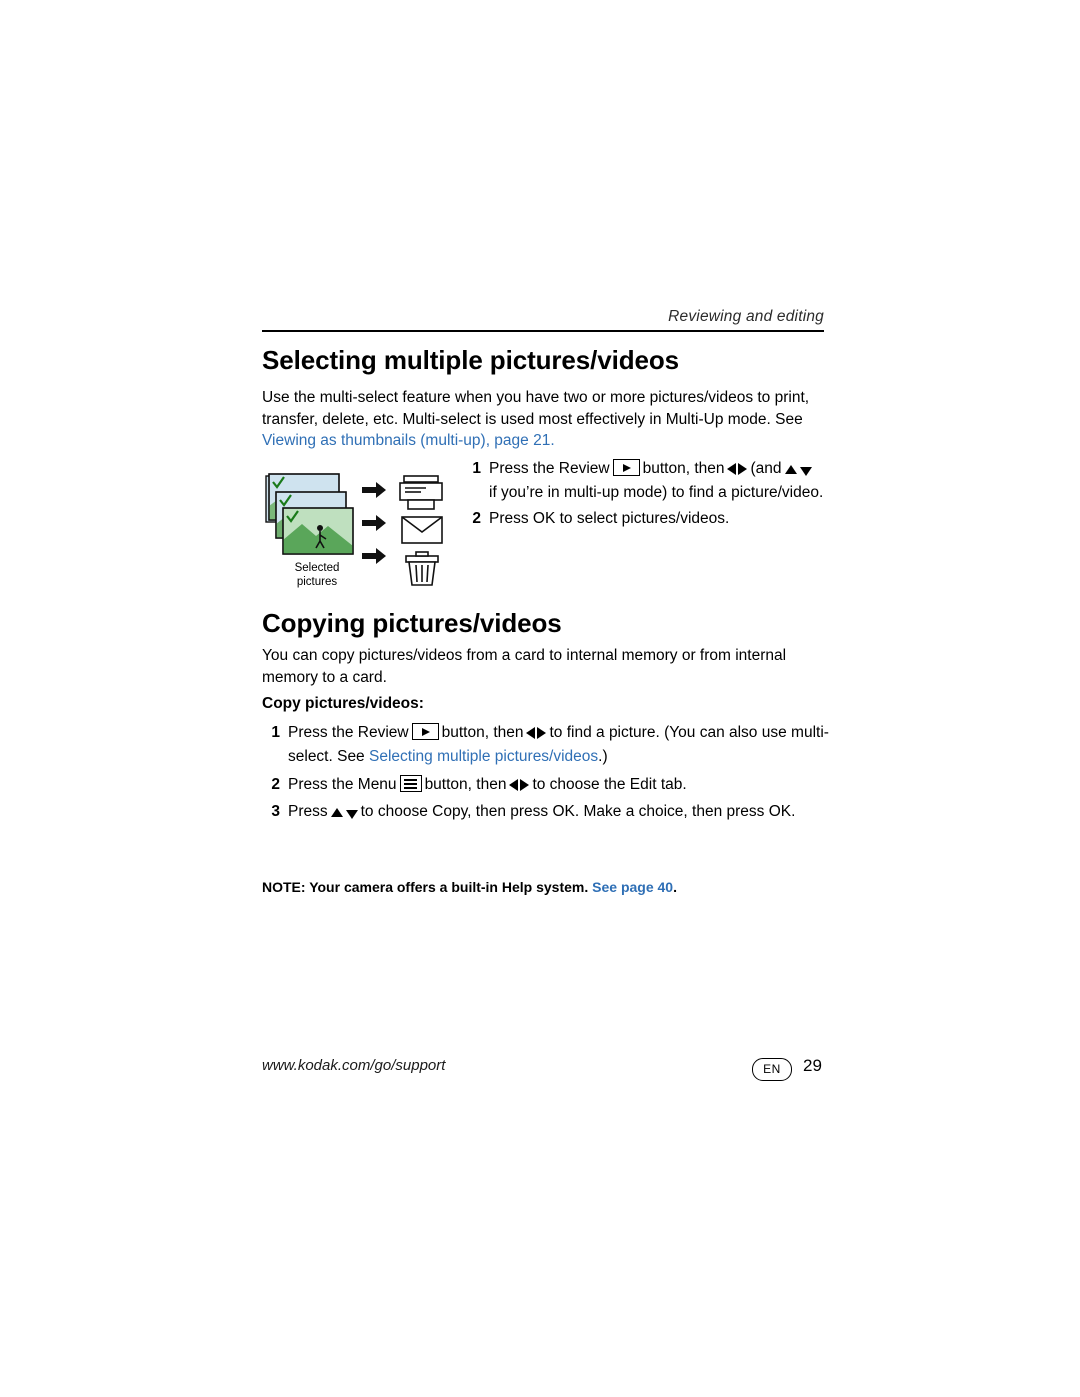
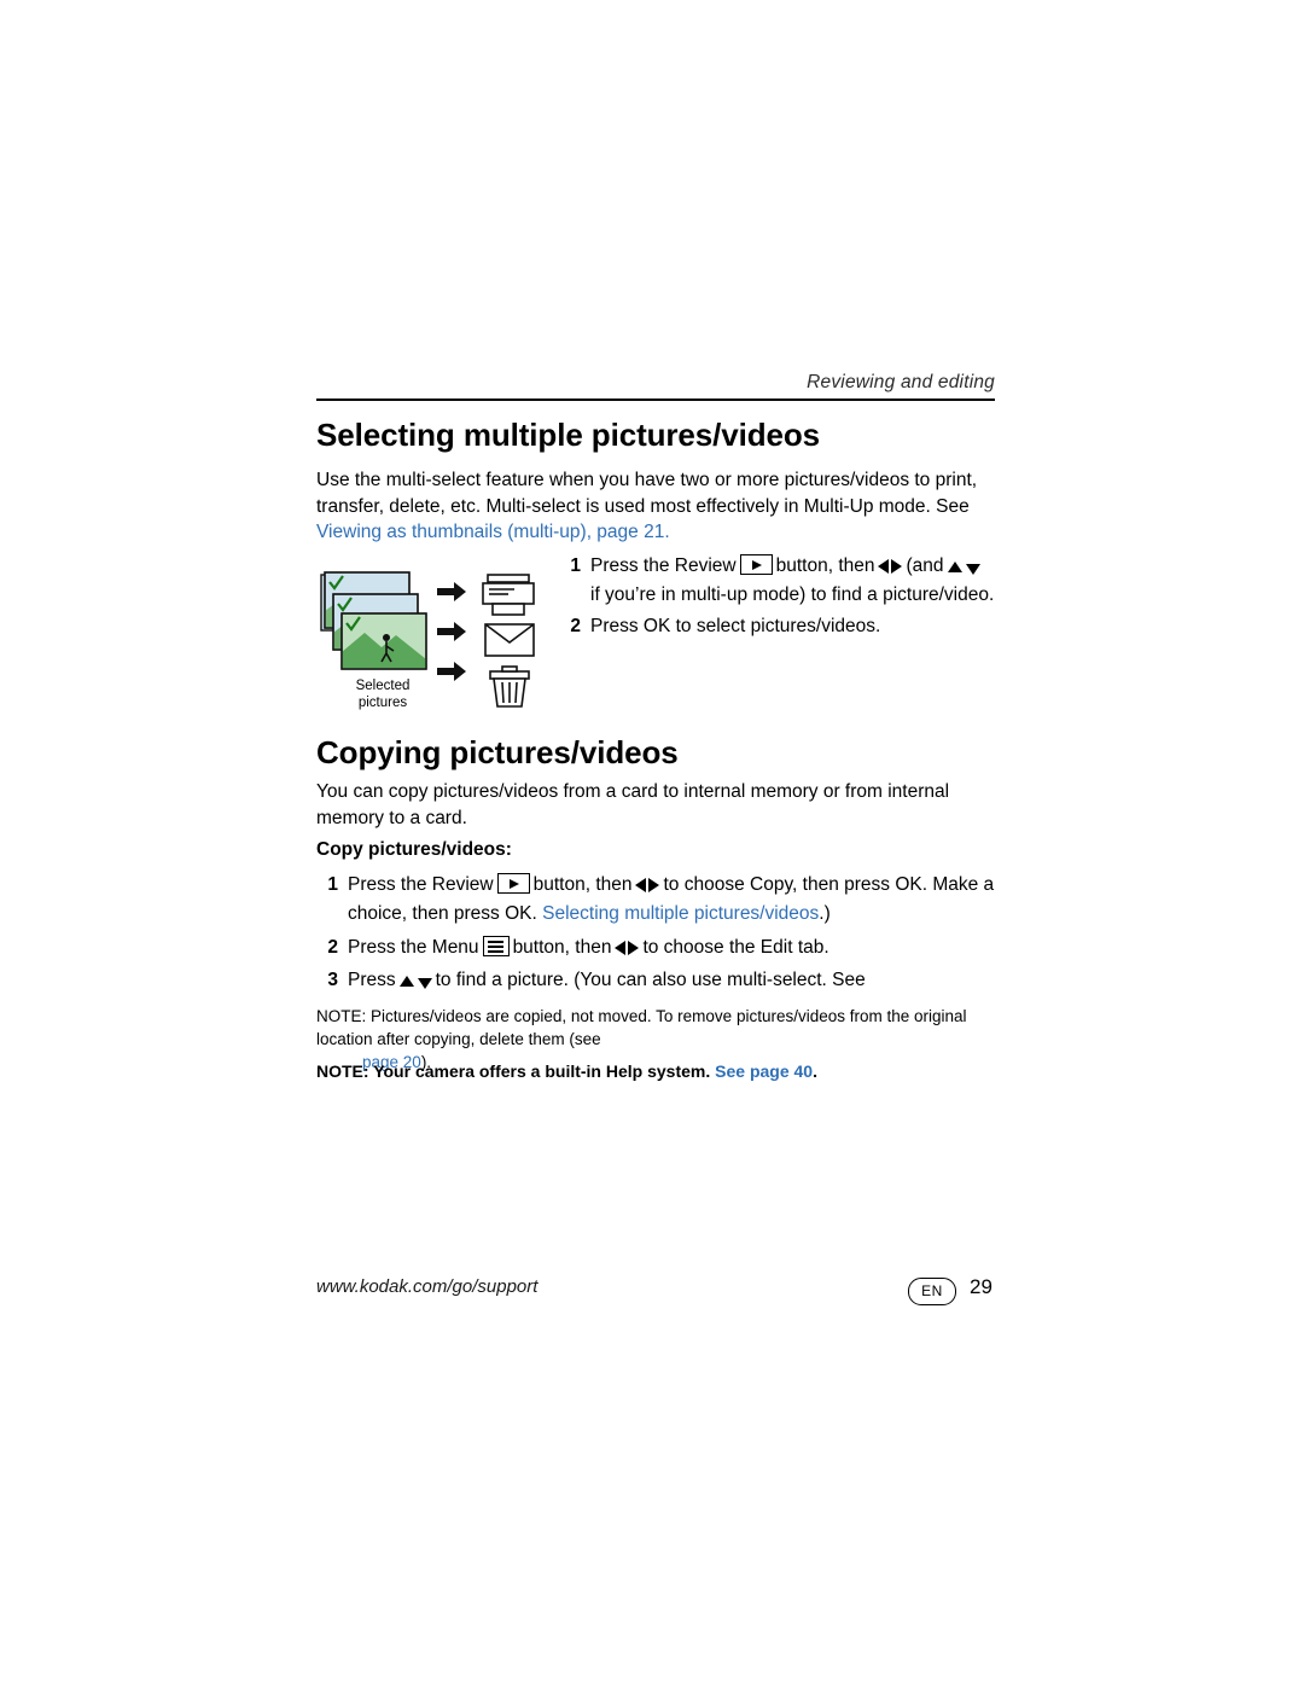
  Reviewing and editing
  Selecting multiple pictures/videos
  Use the multi-select feature when you have two or more pictures/videos to print, transfer, delete, etc. Multi-select is used most effectively in Multi-Up mode. See
  Viewing as thumbnails (multi-up), page 21.
  Selected pictures
  1
  Press the Review button, then (and
  if you’re in multi-up mode) to find a picture/video.
  2
  Press OK to select pictures/videos.
  Copying pictures/videos
  You can copy pictures/videos from a card to internal memory or from internal memory to a card.
  Copy pictures/videos:
  1
- Press the Review button, then to find a picture. (You can also use multi-select. See Selecting multiple pictures/videos.)
+ Press the Review button, then to choose Copy, then press OK. Make a choice, then press OK. Selecting multiple pictures/videos.)
  2
  Press the Menu button, then to choose the Edit tab.
  3
- Press to choose Copy, then press OK. Make a choice, then press OK.
+ Press to find a picture. (You can also use multi-select. See
+ NOTE: Pictures/videos are copied, not moved. To remove pictures/videos from the original location after copying, delete them (see
+ page 20).
  NOTE: Your camera offers a built-in Help system. See page 40.
  www.kodak.com/go/support
  EN
  29
